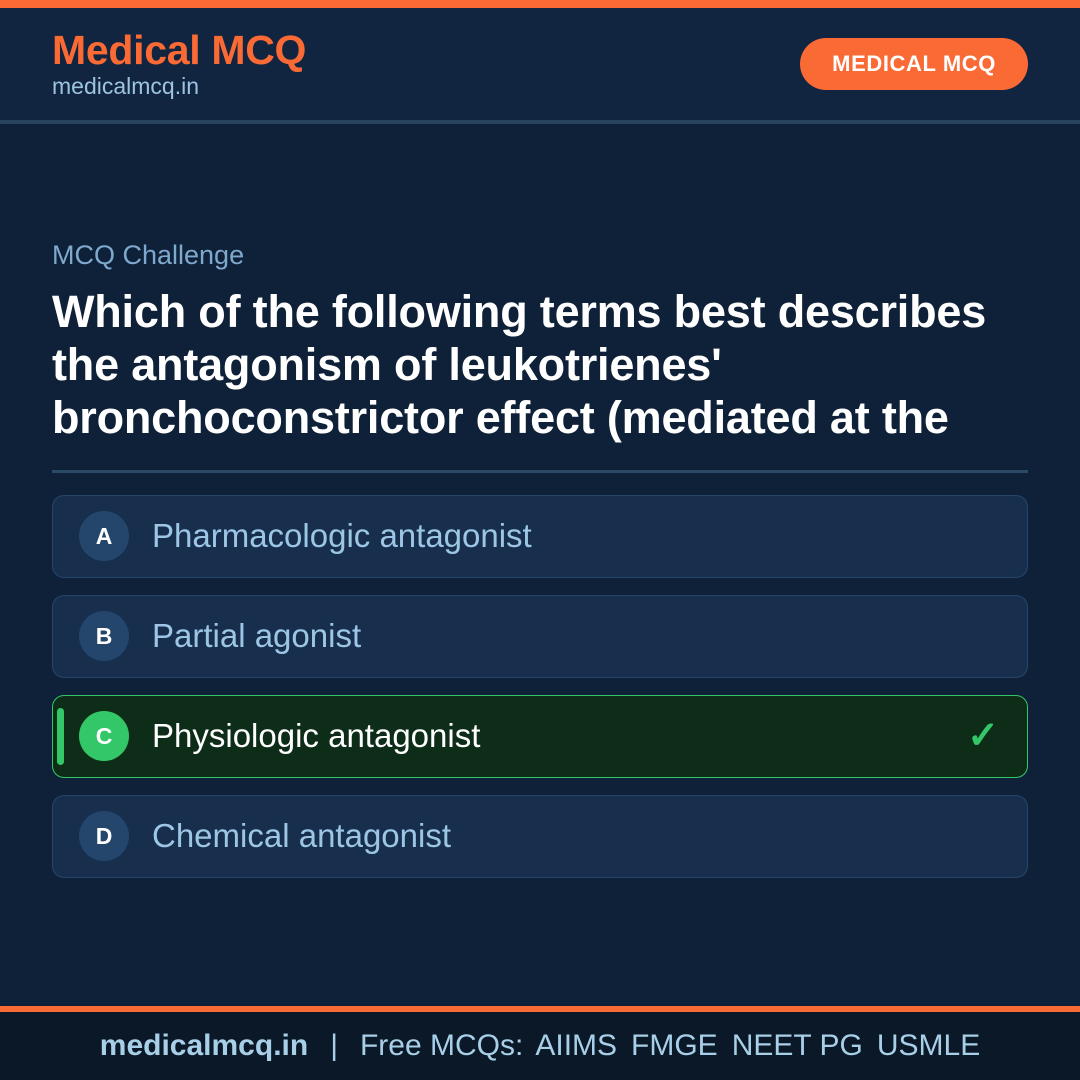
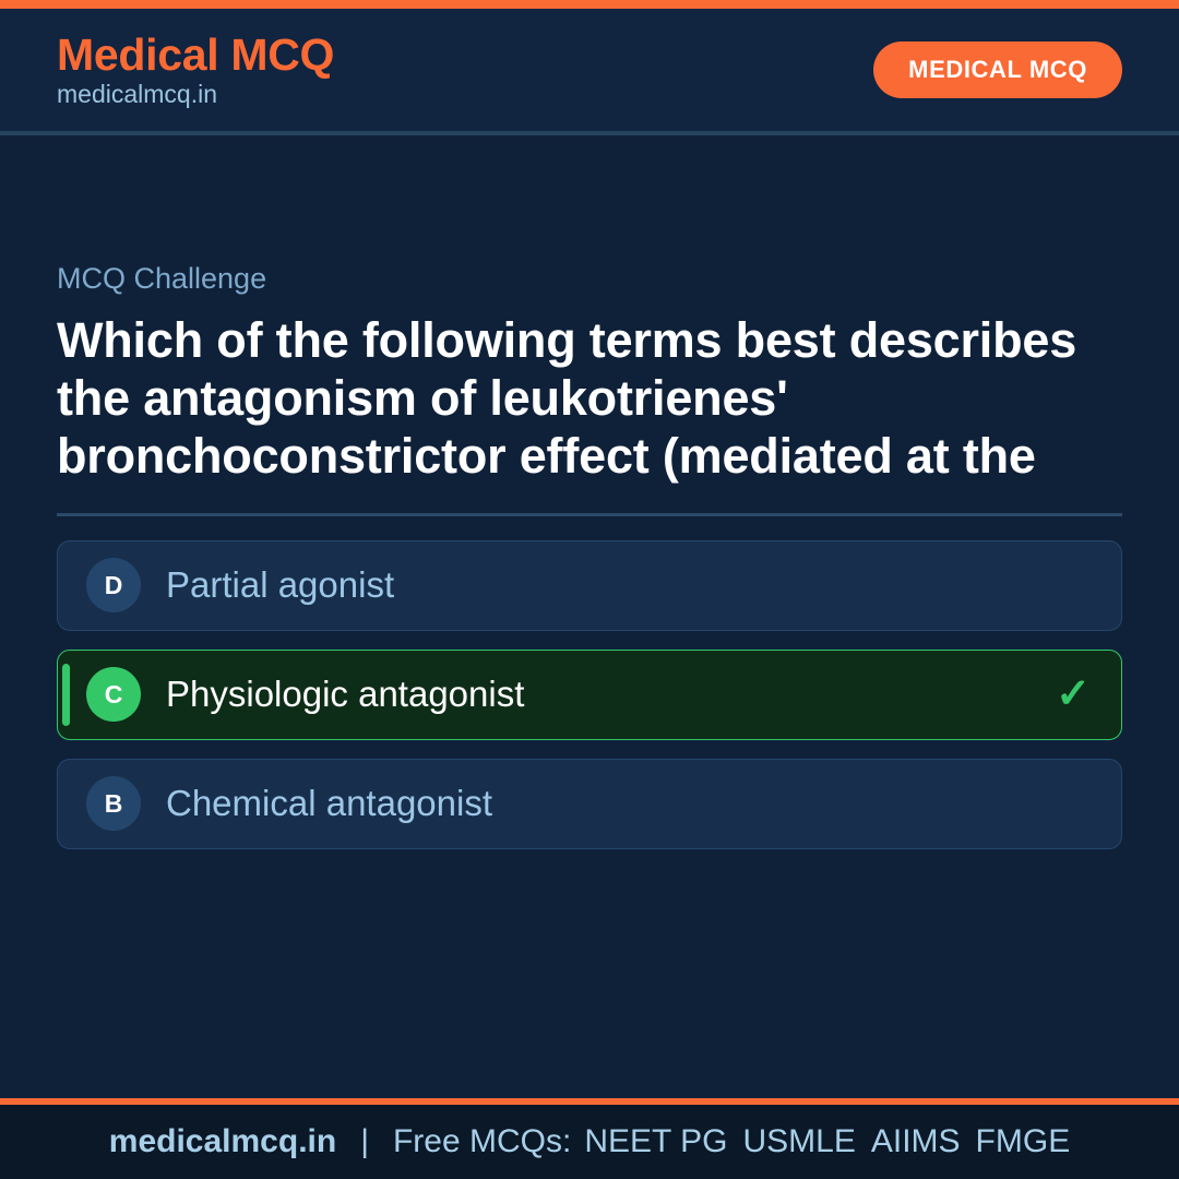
  Medical MCQ
  medicalmcq.in
  MEDICAL MCQ
  MCQ Challenge
  Which of the following terms best describes the antagonism of leukotrienes' bronchoconstrictor effect (mediated at the
- A
- Pharmacologic antagonist
- B
+ D
  Partial agonist
  C
  Physiologic antagonist
  ✓
- D
+ B
  Chemical antagonist
  medicalmcq.in
  |
  Free MCQs:
- AIIMS
+ NEET PG
- FMGE
+ USMLE
- NEET PG
+ AIIMS
- USMLE
+ FMGE
